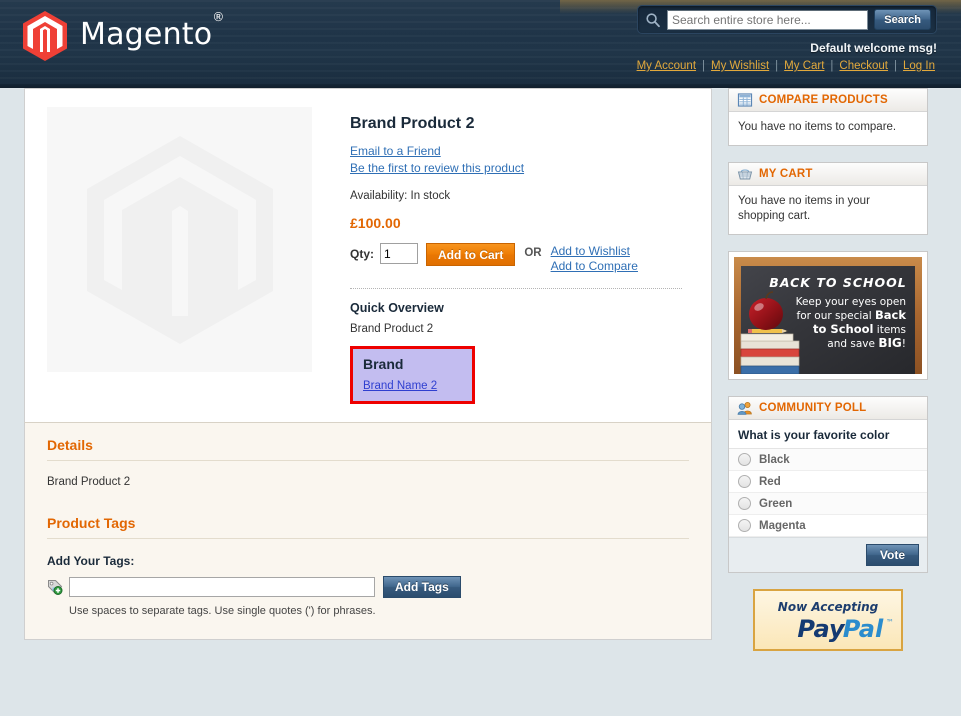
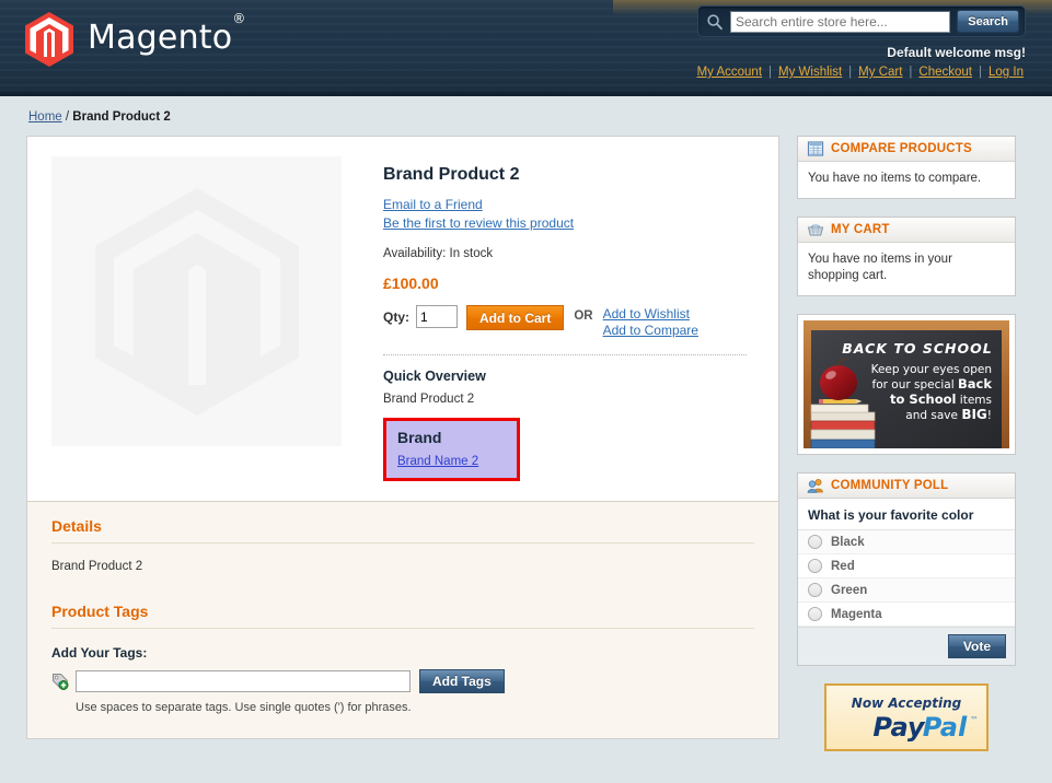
  Magento®
  Search entire store here...
  Search
  Default welcome msg!
  My Account | My Wishlist | My Cart | Checkout | Log In
+ Home / Brand Product 2
  Brand Product 2
  Email to a Friend
  Be the first to review this product
  Availability: In stock
  £100.00
  Qty:
  1
  Add to Cart
  OR
  Add to Wishlist
  Add to Compare
  Quick Overview
  Brand Product 2
  Brand
  Brand Name 2
  Details
  Brand Product 2
  Product Tags
  Add Your Tags:
  Add Tags
  Use spaces to separate tags. Use single quotes (') for phrases.
  COMPARE PRODUCTS
  You have no items to compare.
  MY CART
  You have no items in your shopping cart.
  BACK TO SCHOOL
  Keep your eyes open
  for our special Back
  to School items
  and save BIG!
  COMMUNITY POLL
  What is your favorite color
  Black
  Red
  Green
  Magenta
  Vote
  Now Accepting
  Pay
  Pal
  ™
